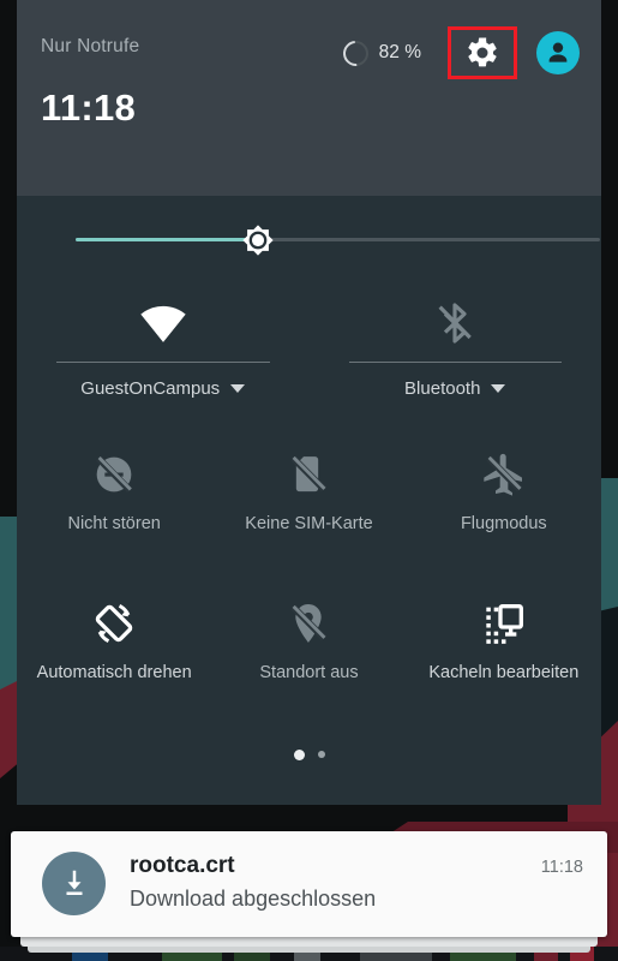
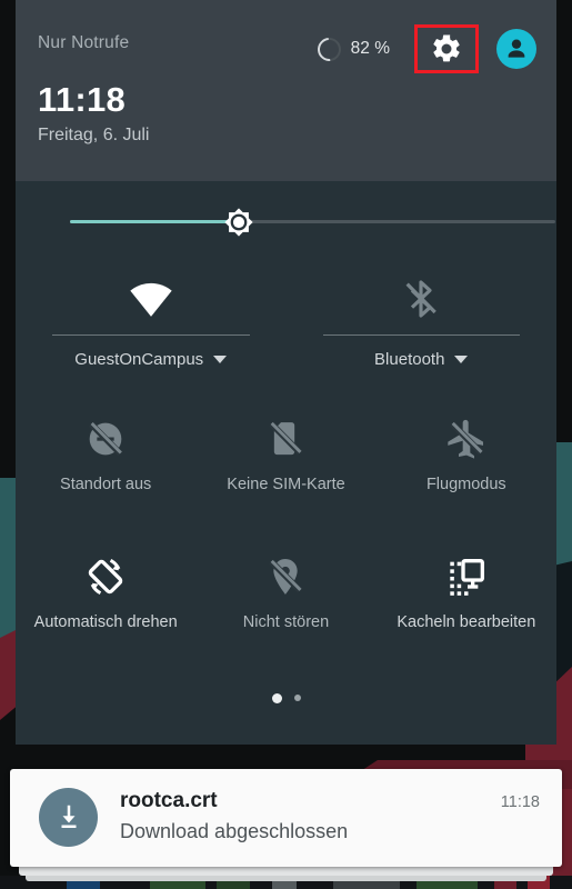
  Nur Notrufe
  82 %
  11:18
+ Freitag, 6. Juli
  GuestOnCampus
  Bluetooth
- Nicht stören
+ Standort aus
  Keine SIM-Karte
  Flugmodus
  Automatisch drehen
- Standort aus
+ Nicht stören
  Kacheln bearbeiten
  rootca.crt
  Download abgeschlossen
  11:18
